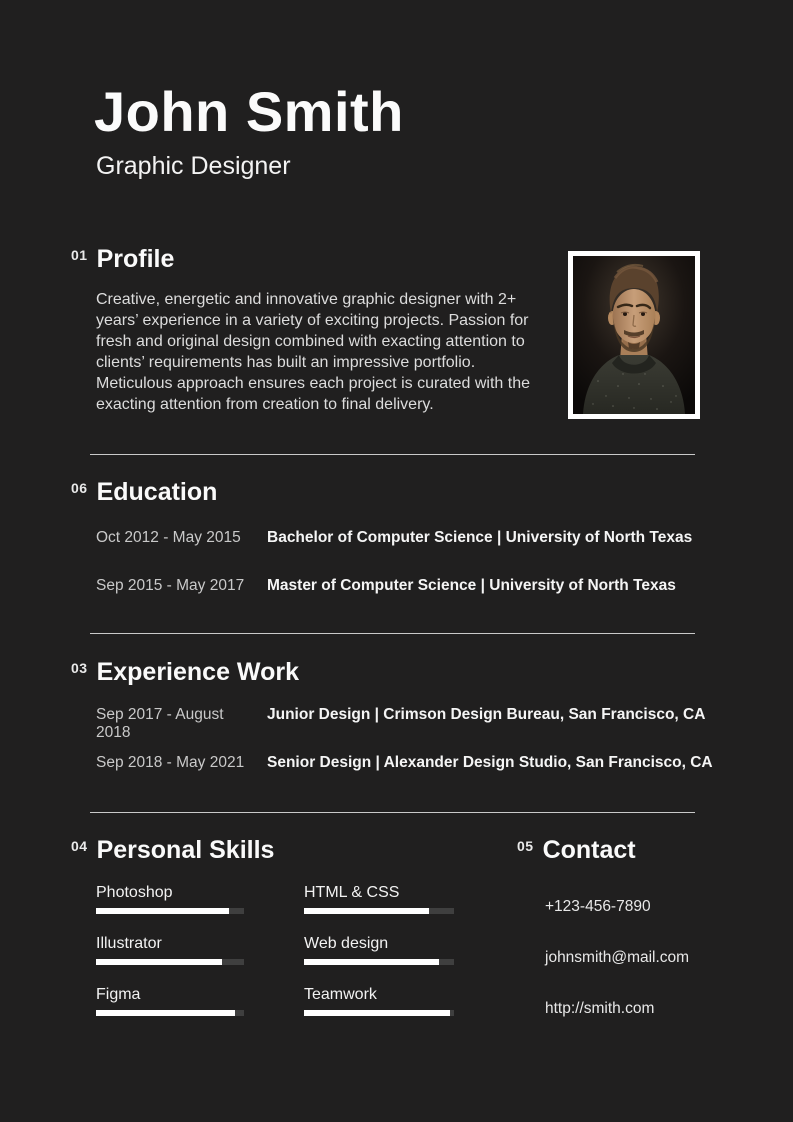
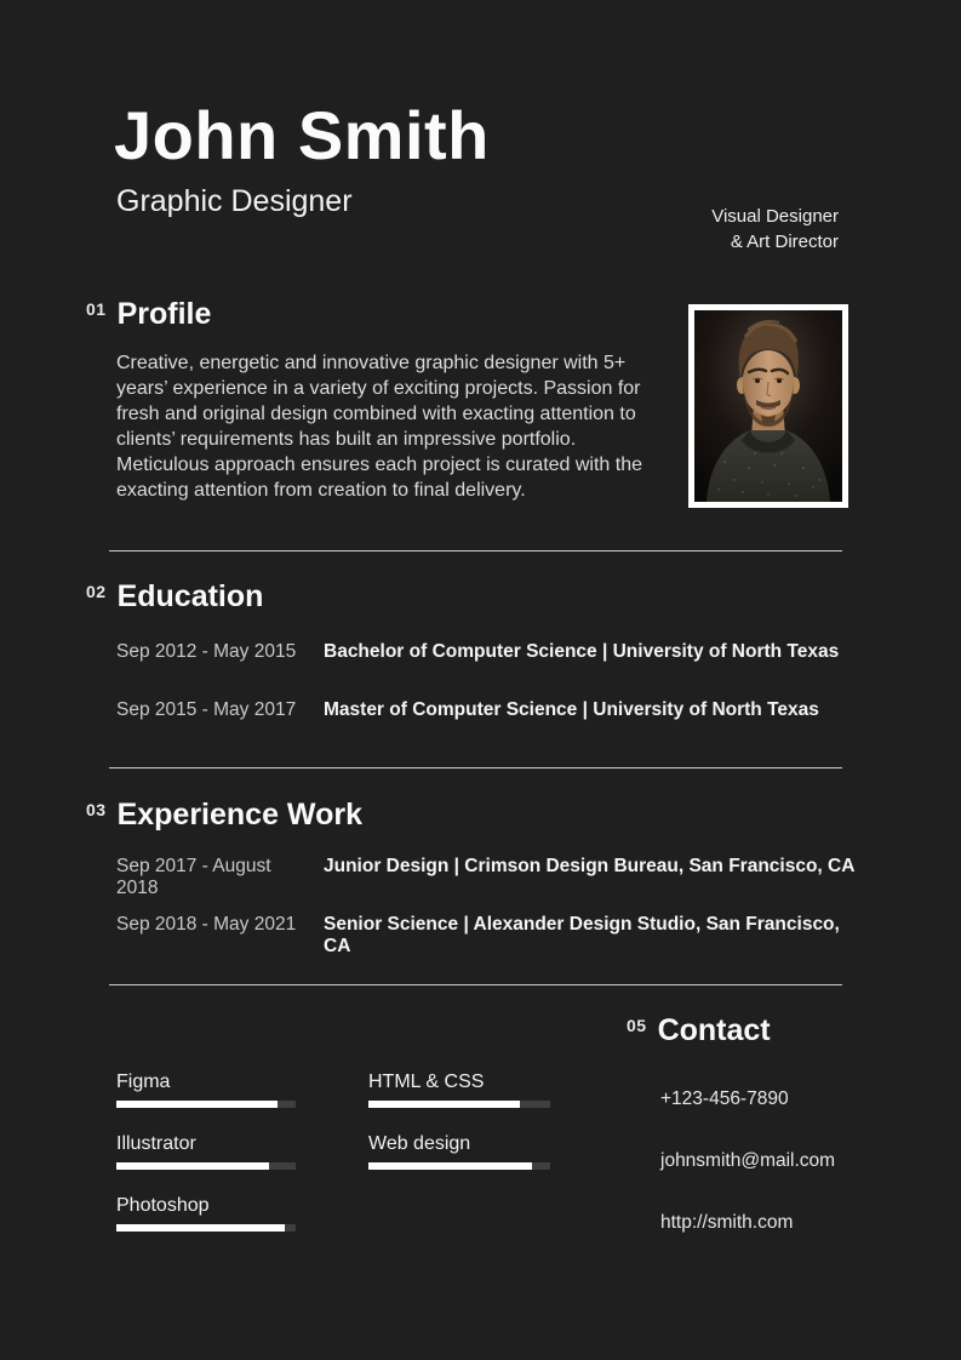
  John Smith
  Graphic Designer
+ Visual Designer
+ & Art Director
  01
  Profile
- Creative, energetic and innovative graphic designer with 2+ years’ experience in a variety of exciting projects. Passion for fresh and original design combined with exacting attention to clients’ requirements has built an impressive portfolio. Meticulous approach ensures each project is curated with the exacting attention from creation to final delivery.
+ Creative, energetic and innovative graphic designer with 5+ years’ experience in a variety of exciting projects. Passion for fresh and original design combined with exacting attention to clients’ requirements has built an impressive portfolio. Meticulous approach ensures each project is curated with the exacting attention from creation to final delivery.
- 06
+ 02
  Education
- Oct 2012 - May 2015
+ Sep 2012 - May 2015
  Bachelor of Computer Science | University of North Texas
  Sep 2015 - May 2017
  Master of Computer Science | University of North Texas
  03
  Experience Work
  Sep 2017 - August 2018
  Junior Design | Crimson Design Bureau, San Francisco, CA
  Sep 2018 - May 2021
- Senior Design | Alexander Design Studio, San Francisco, CA
+ Senior Science | Alexander Design Studio, San Francisco, CA
- 04
- Personal Skills
- Photoshop
+ Figma
  Illustrator
- Figma
+ Photoshop
  HTML & CSS
  Web design
- Teamwork
  05
  Contact
  +123-456-7890
  johnsmith@mail.com
  http://smith.com
